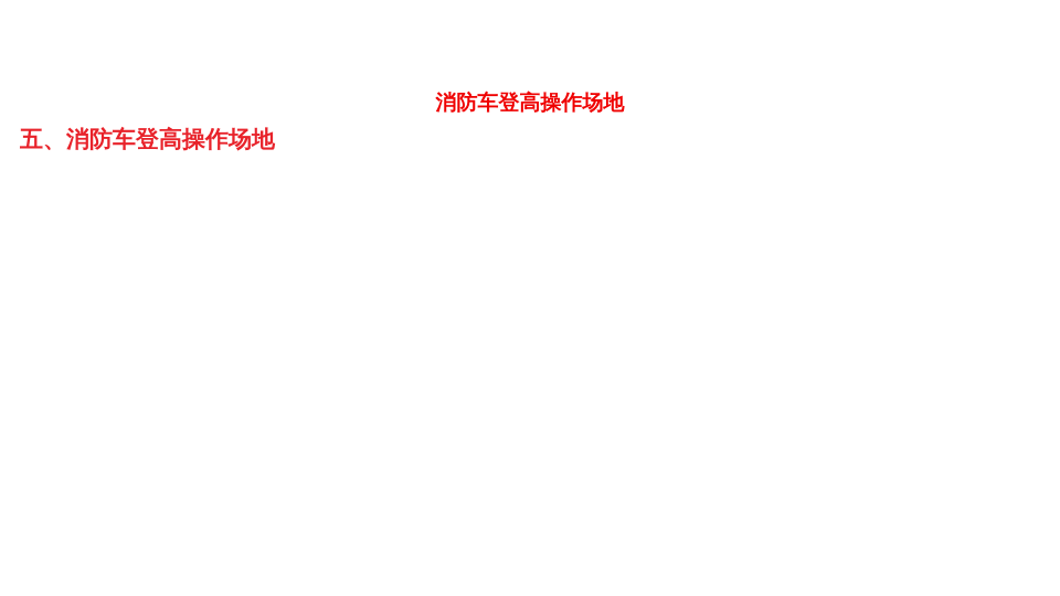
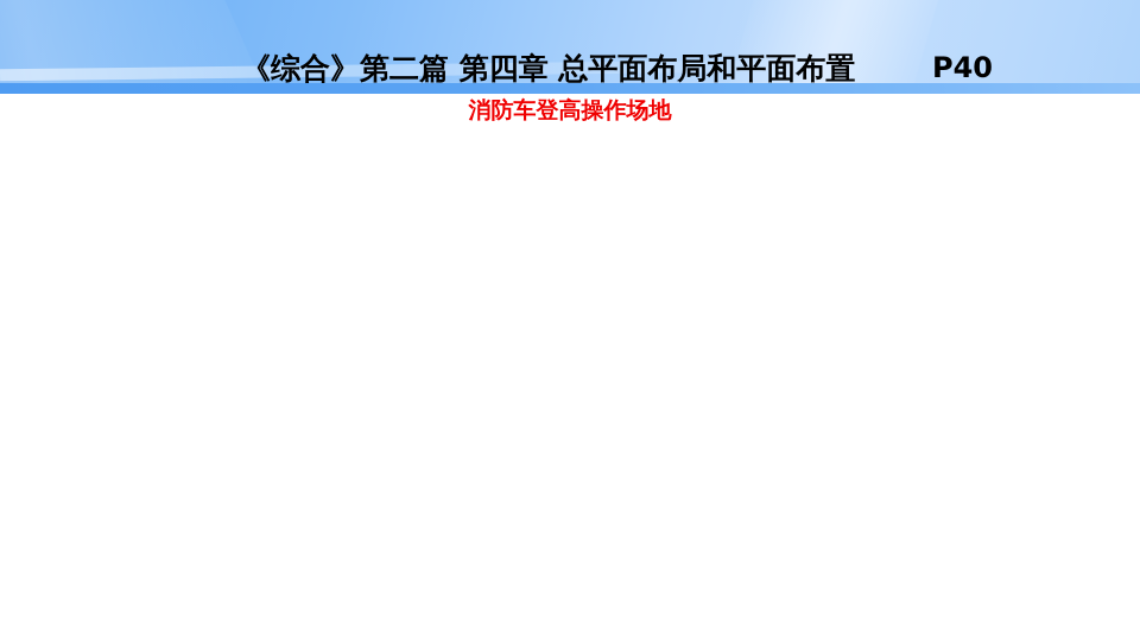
+ 《综合》第二篇 第四章 总平面布局和平面布置
+ P40
  消防车登高操作场地
- 五、消防车登高操作场地
